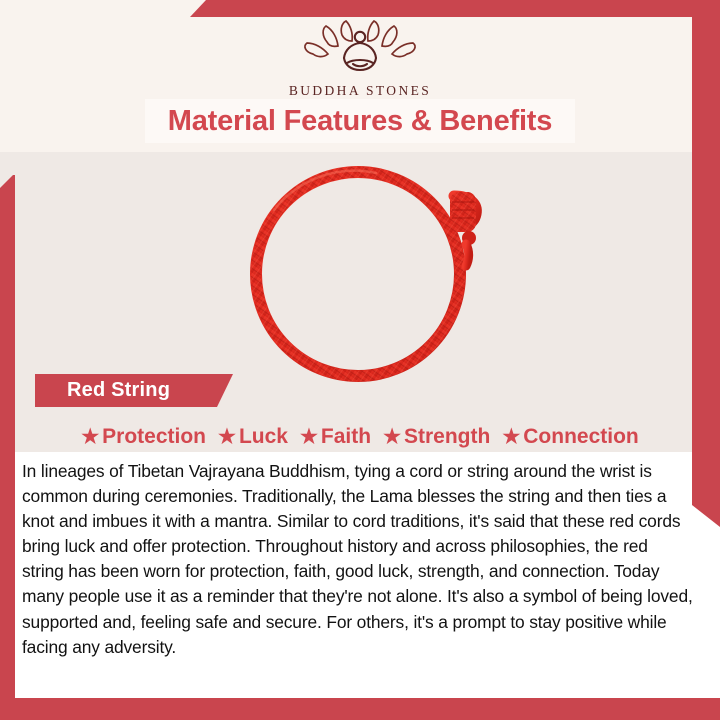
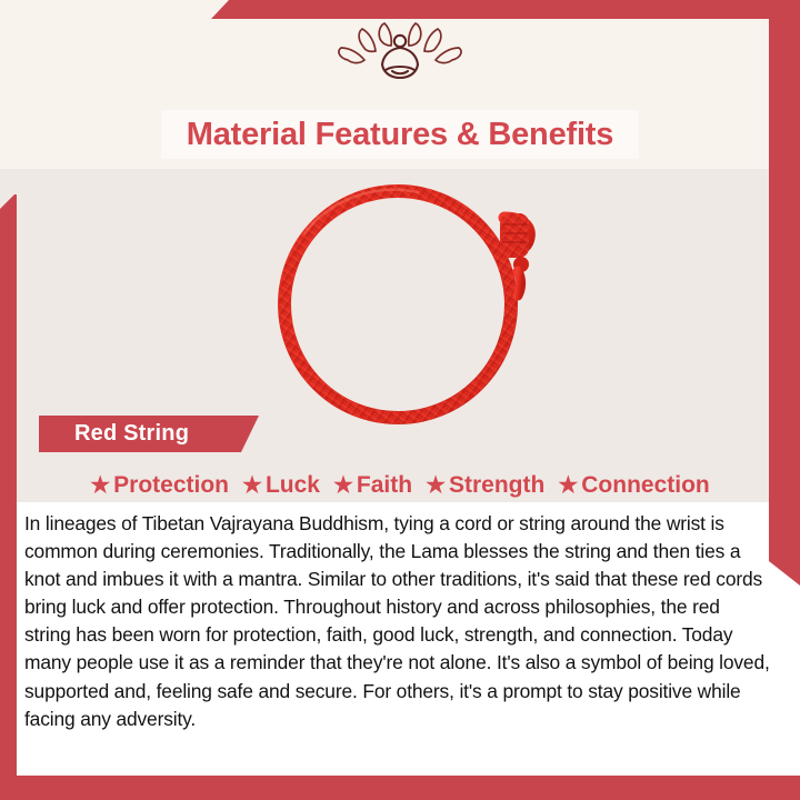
- BUDDHA STONES
  Material Features & Benefits
  Red String
  ★
  Protection
  ★
  Luck
  ★
  Faith
  ★
  Strength
  ★
  Connection
- In lineages of Tibetan Vajrayana Buddhism, tying a cord or string around the wrist is common during ceremonies. Traditionally, the Lama blesses the string and then ties a knot and imbues it with a mantra. Similar to cord traditions, it's said that these red cords bring luck and offer protection. Throughout history and across philosophies, the red string has been worn for protection, faith, good luck, strength, and connection. Today many people use it as a reminder that they're not alone. It's also a symbol of being loved, supported and, feeling safe and secure. For others, it's a prompt to stay positive while facing any adversity.
+ In lineages of Tibetan Vajrayana Buddhism, tying a cord or string around the wrist is common during ceremonies. Traditionally, the Lama blesses the string and then ties a knot and imbues it with a mantra. Similar to other traditions, it's said that these red cords bring luck and offer protection. Throughout history and across philosophies, the red string has been worn for protection, faith, good luck, strength, and connection. Today many people use it as a reminder that they're not alone. It's also a symbol of being loved, supported and, feeling safe and secure. For others, it's a prompt to stay positive while facing any adversity.
